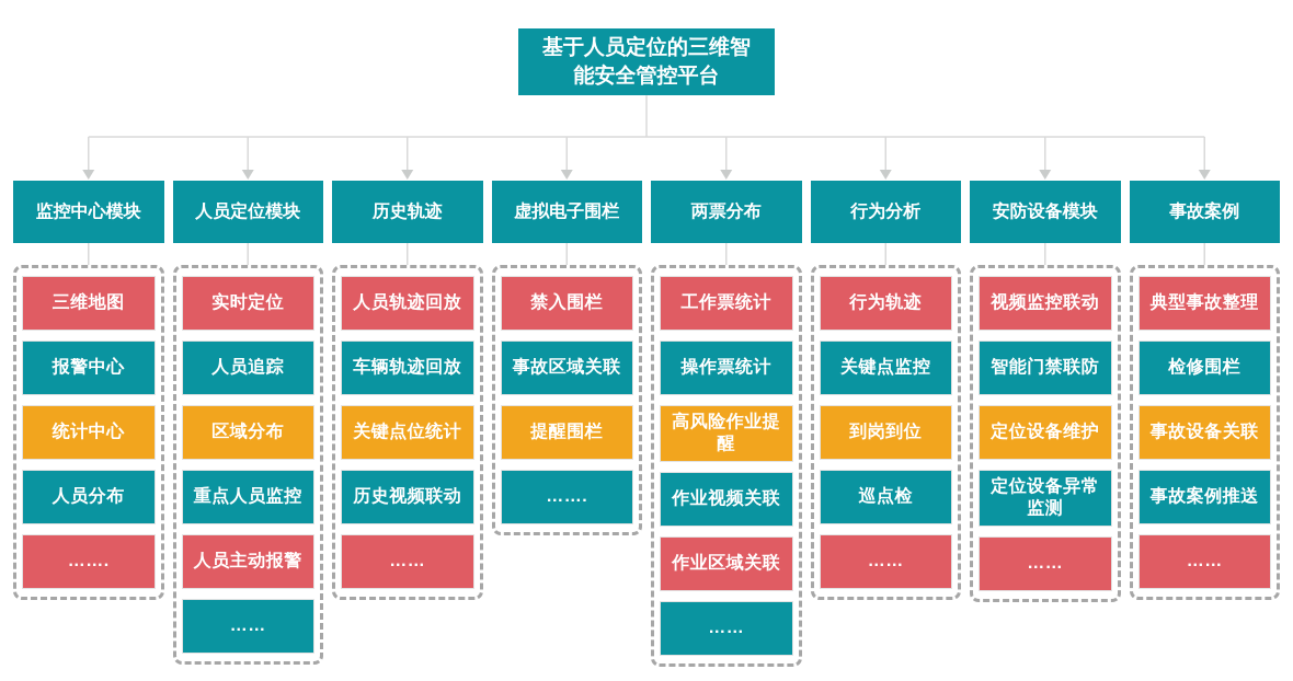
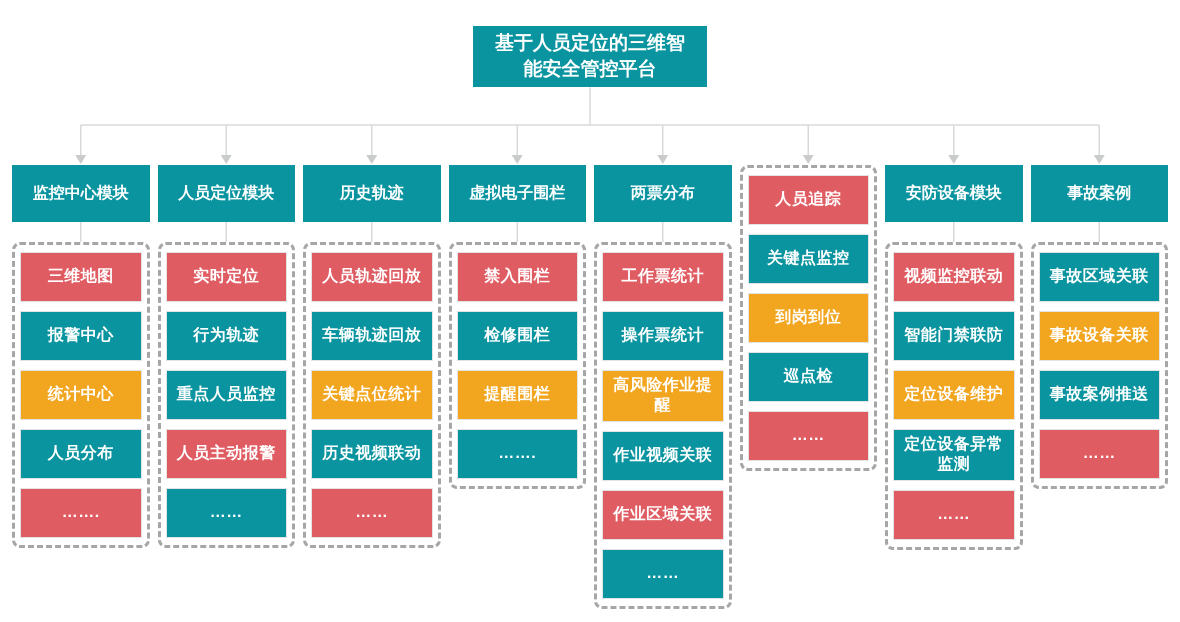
  基于人员定位的三维智能安全管控平台
  监控中心模块
  三维地图
  报警中心
  统计中心
  人员分布
  …….
  人员定位模块
  实时定位
- 人员追踪
+ 行为轨迹
- 区域分布
  重点人员监控
  人员主动报警
  ……
  历史轨迹
  人员轨迹回放
  车辆轨迹回放
  关键点位统计
  历史视频联动
  ……
  虚拟电子围栏
  禁入围栏
- 事故区域关联
+ 检修围栏
  提醒围栏
  …….
  两票分布
  工作票统计
  操作票统计
  高风险作业提醒
  作业视频关联
  作业区域关联
  ……
- 行为分析
- 行为轨迹
+ 人员追踪
  关键点监控
  到岗到位
  巡点检
  ……
  安防设备模块
  视频监控联动
  智能门禁联防
  定位设备维护
  定位设备异常监测
  ……
  事故案例
- 典型事故整理
- 检修围栏
+ 事故区域关联
  事故设备关联
  事故案例推送
  ……
